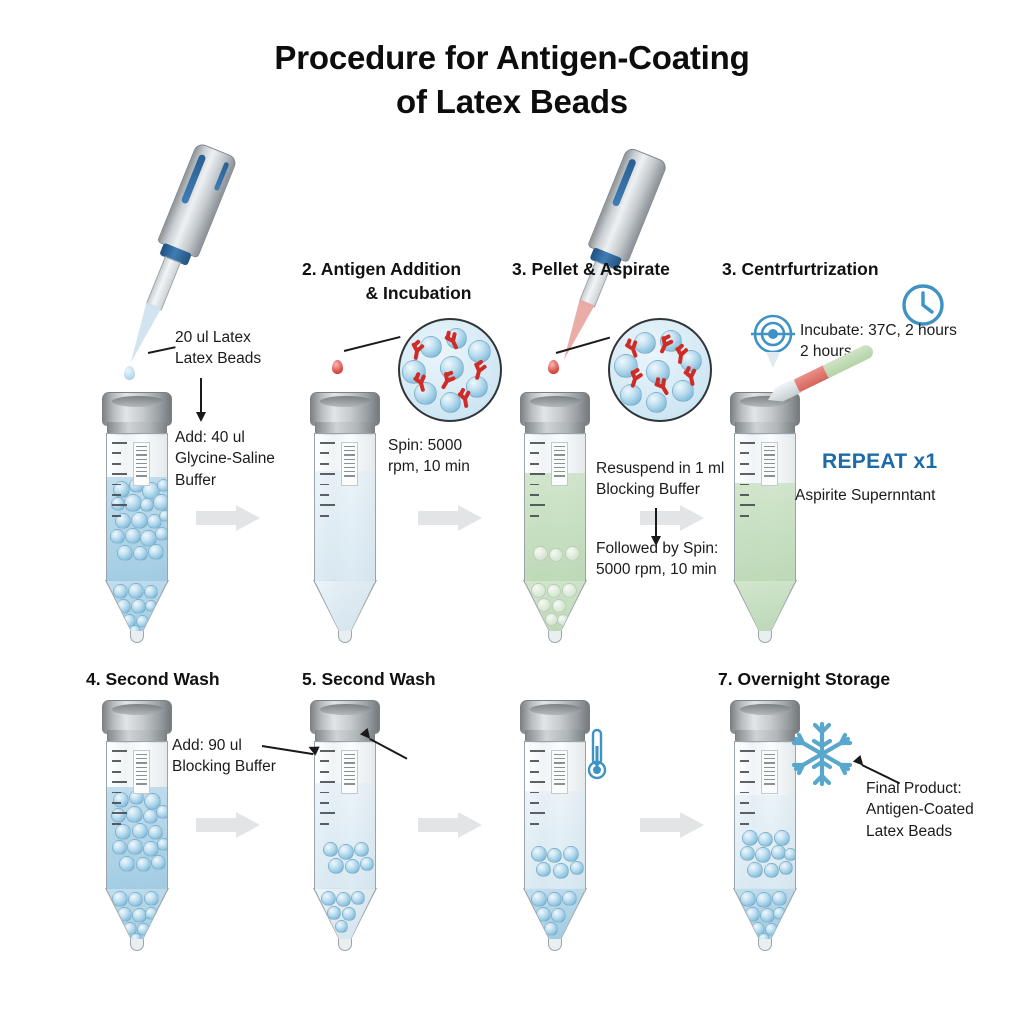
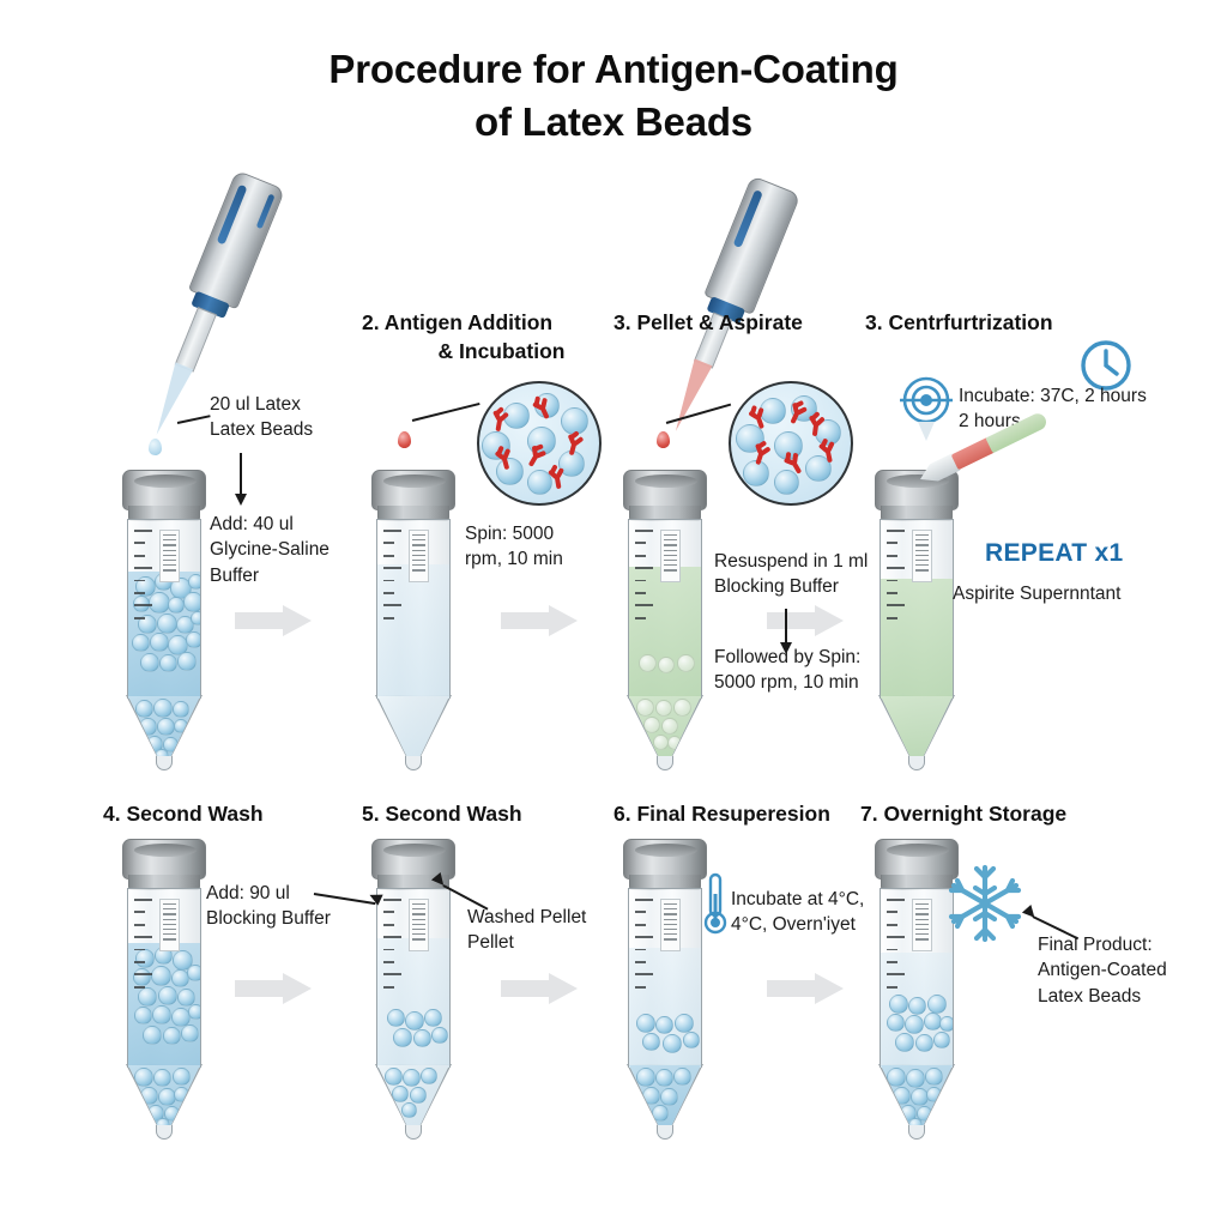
  Procedure for Antigen-Coating
  of Latex Beads
  20 ul Latex
  Latex Beads
  Add: 40 ul
  Glycine-Saline
  Buffer
  2. Antigen Addition
  & Incubation
  Spin: 5000
  rpm, 10 min
  3. Pellet & Aspirate
  Resuspend in 1 ml
  Blocking Buffer
  Followed by Spin:
  5000 rpm, 10 min
  3. Centrfurtrization
  Incubate: 37C, 2 hours
  2 hour
  REPEAT x1
  Aspirite Supernntant
  4. Second Wash
  Add: 90 ul
  Blocking Buffer
  5. Second Wash
+ Washed Pellet
+ Pellet
+ 6. Final Resuperesion
+ Incubate at 4°C,
+ 4°C, Overn'iyet
  7. Overnight Storage
  Final Product:
  Antigen-Coated
  Latex Beads
